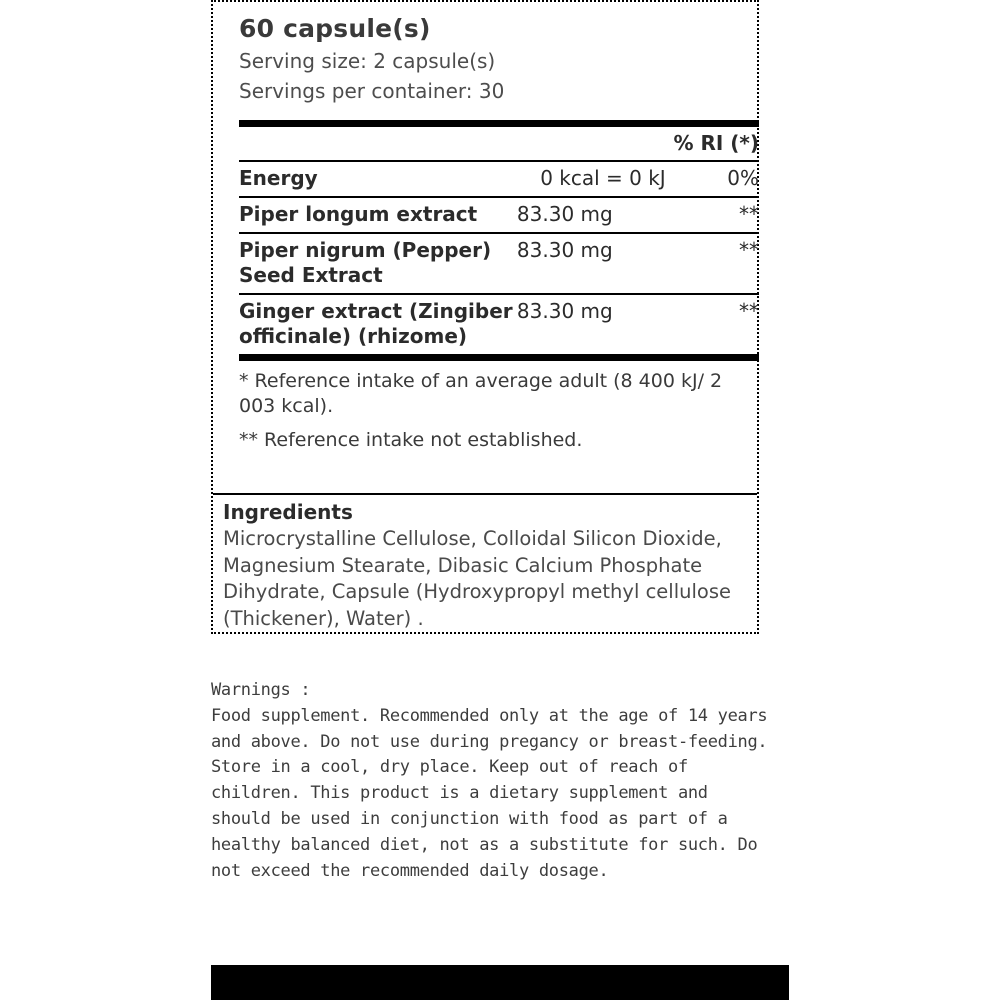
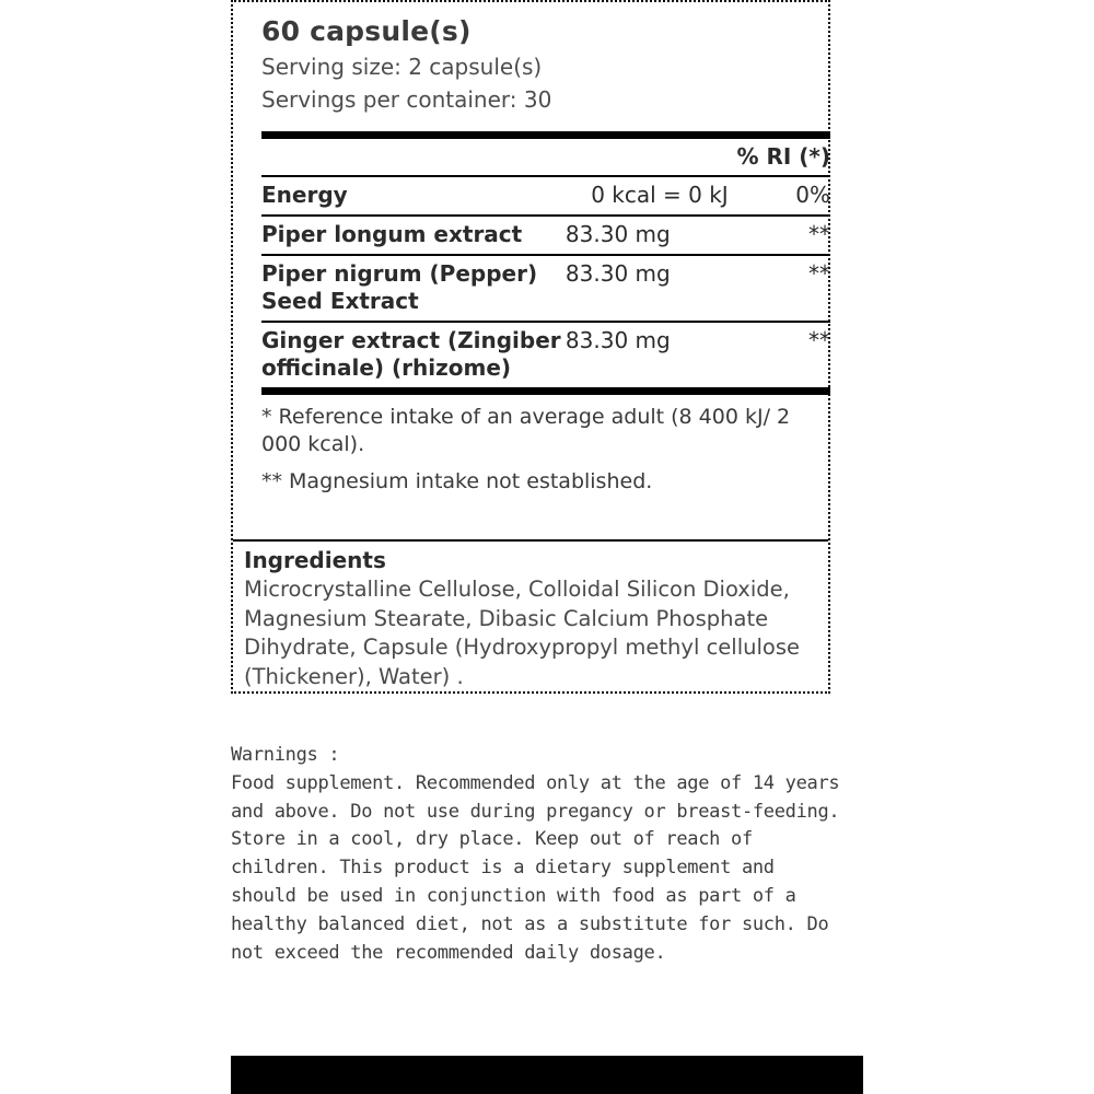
  60 capsule(s)
  Serving size: 2 capsule(s)
  Servings per container: 30
  		% RI (*)
  Energy	0 kcal = 0 kJ	0%
  Piper longum extract	83.30 mg	**
  Piper nigrum (Pepper) Seed Extract	83.30 mg	**
  Ginger extract (Zingiber officinale) (rhizome)	83.30 mg	**
- * Reference intake of an average adult (8 400 kJ/ 2 003 kcal).
+ * Reference intake of an average adult (8 400 kJ/ 2 000 kcal).
- ** Reference intake not established.
+ ** Magnesium intake not established.
  Ingredients
  Microcrystalline Cellulose, Colloidal Silicon Dioxide, Magnesium Stearate, Dibasic Calcium Phosphate Dihydrate, Capsule (Hydroxypropyl methyl cellulose (Thickener), Water) .
  Warnings :
  Food supplement. Recommended only at the age of 14 years and above. Do not use during pregancy or breast-feeding. Store in a cool, dry place. Keep out of reach of children. This product is a dietary supplement and should be used in conjunction with food as part of a healthy balanced diet, not as a substitute for such. Do not exceed the recommended daily dosage.
